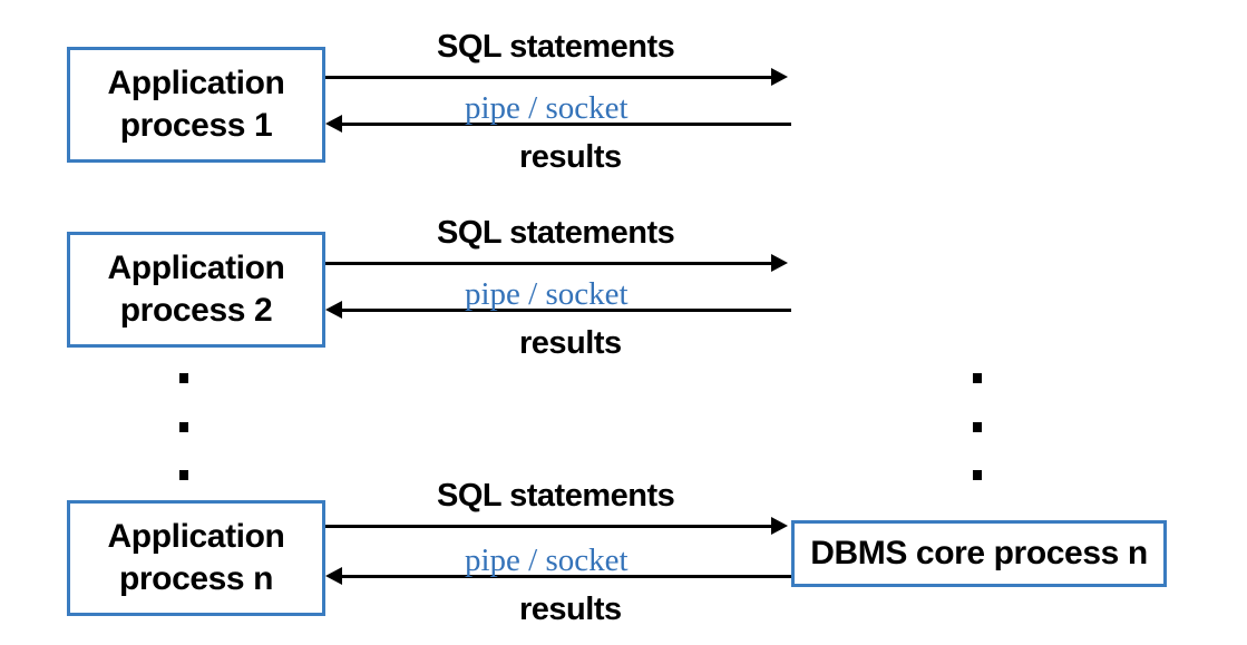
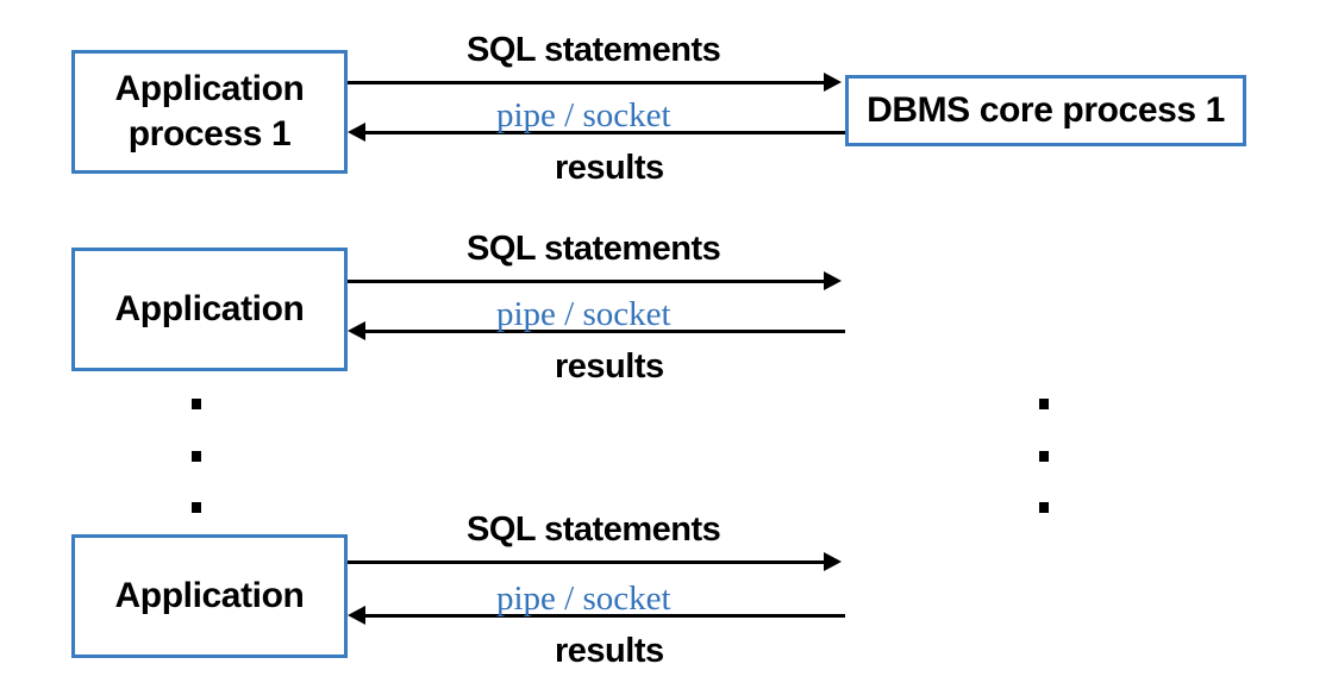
  Application
  process 1
+ DBMS core process 1
  SQL statements
  pipe / socket
  results
  Application
- process 2
  SQL statements
  pipe / socket
  results
  Application
- process n
- DBMS core process n
  SQL statements
  pipe / socket
  results
